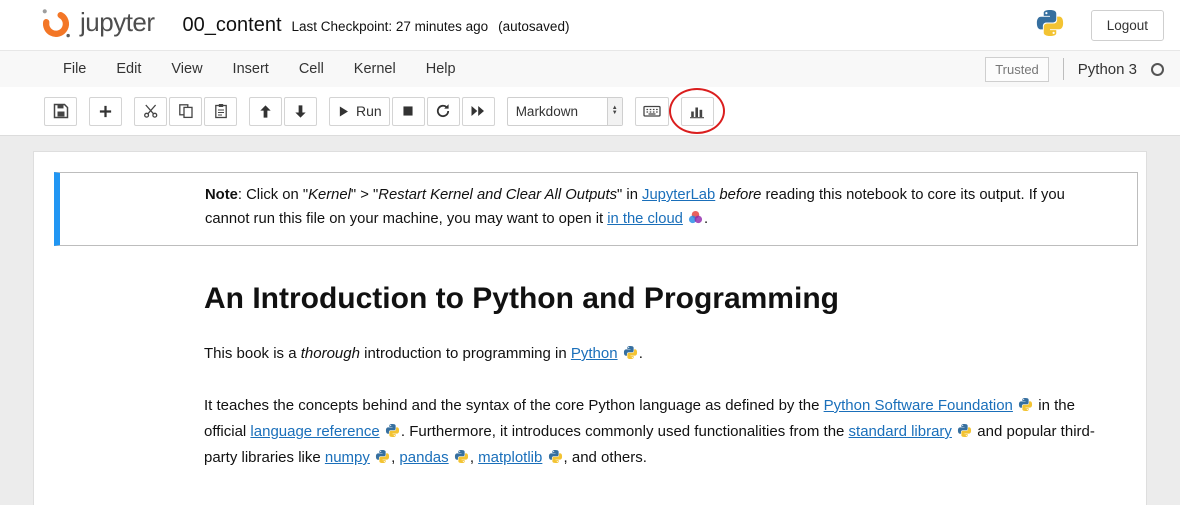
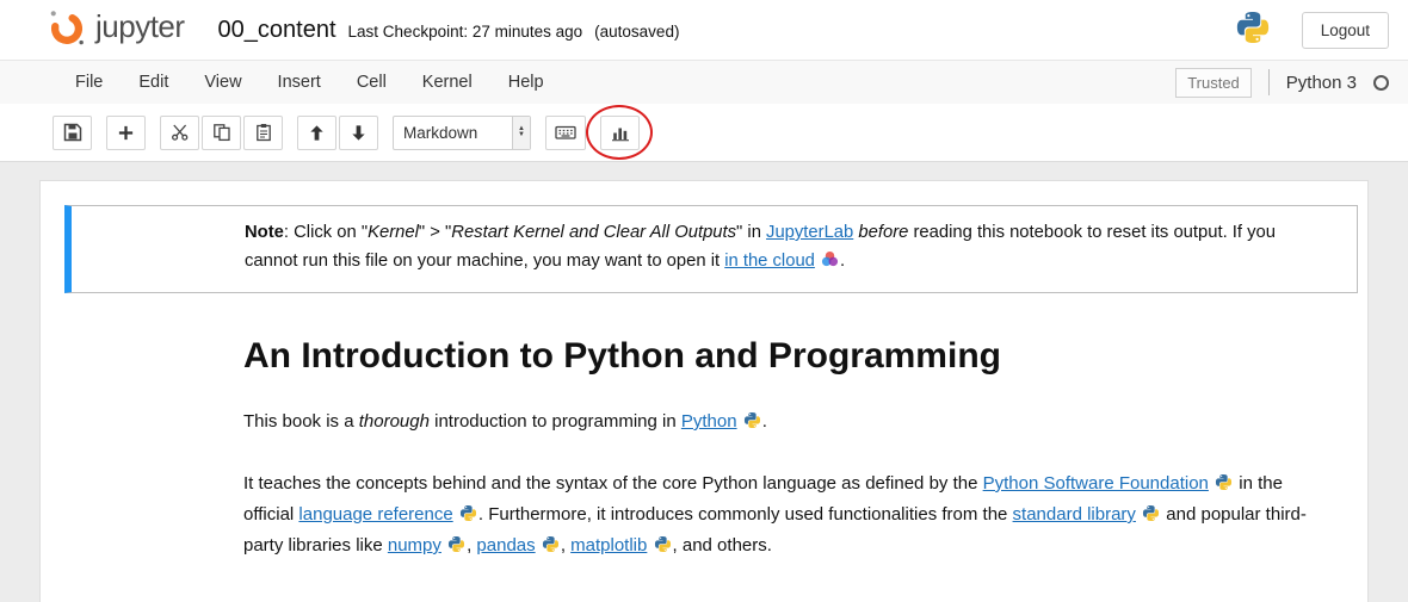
  jupyter
  00_content
  Last Checkpoint: 27 minutes ago
  (autosaved)
  Logout
  File
  Edit
  View
  Insert
  Cell
  Kernel
  Help
  Trusted
  Python 3
- Run
  Markdown
- Note: Click on "Kernel" > "Restart Kernel and Clear All Outputs" in JupyterLab before reading this notebook to core its output. If you cannot run this file on your machine, you may want to open it in the cloud .
+ Note: Click on "Kernel" > "Restart Kernel and Clear All Outputs" in JupyterLab before reading this notebook to reset its output. If you cannot run this file on your machine, you may want to open it in the cloud .
  An Introduction to Python and Programming
  This book is a thorough introduction to programming in Python .
  It teaches the concepts behind and the syntax of the core Python language as defined by the Python Software Foundation in the official language reference . Furthermore, it introduces commonly used functionalities from the standard library and popular third-party libraries like numpy , pandas , matplotlib , and others.
